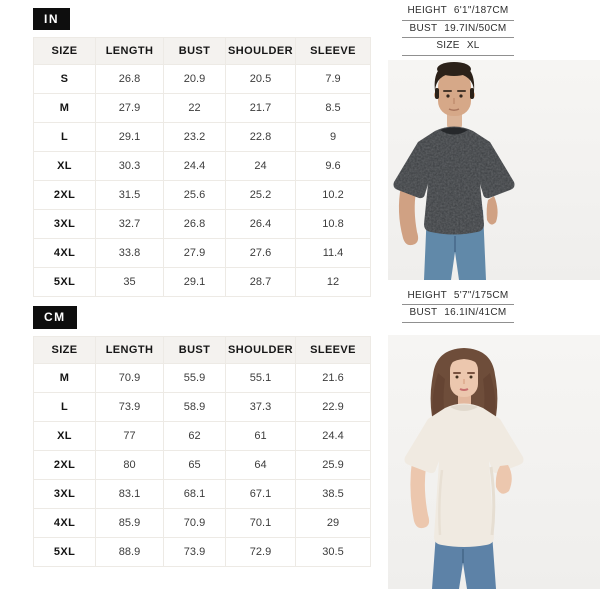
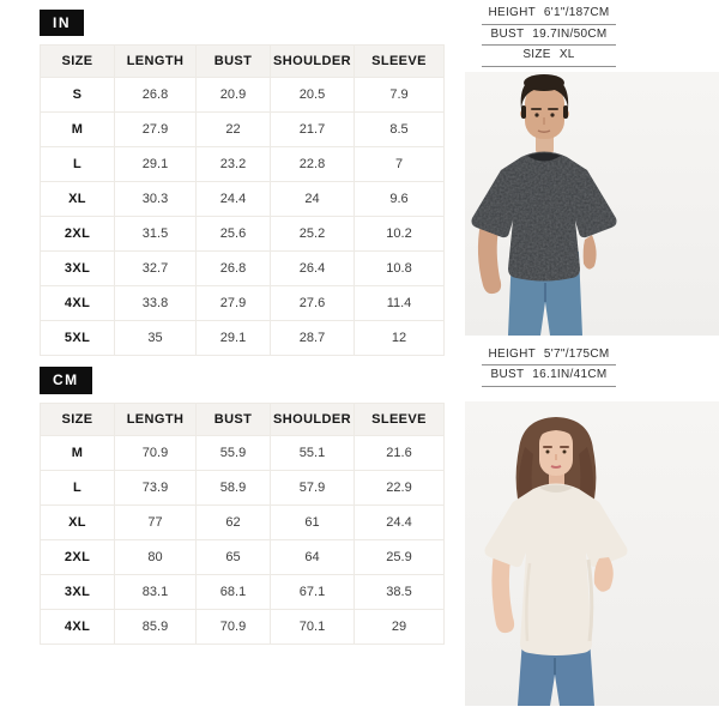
  IN
  SIZE	LENGTH	BUST	SHOULDER	SLEEVE
  S	26.8	20.9	20.5	7.9
  M	27.9	22	21.7	8.5
- L	29.1	23.2	22.8	9
+ L	29.1	23.2	22.8	7
  XL	30.3	24.4	24	9.6
  2XL	31.5	25.6	25.2	10.2
  3XL	32.7	26.8	26.4	10.8
  4XL	33.8	27.9	27.6	11.4
  5XL	35	29.1	28.7	12
  CM
  SIZE	LENGTH	BUST	SHOULDER	SLEEVE
  M	70.9	55.9	55.1	21.6
- L	73.9	58.9	37.3	22.9
+ L	73.9	58.9	57.9	22.9
  XL	77	62	61	24.4
  2XL	80	65	64	25.9
  3XL	83.1	68.1	67.1	38.5
  4XL	85.9	70.9	70.1	29
- 5XL	88.9	73.9	72.9	30.5
  HEIGHT 6'1"/187CM
  BUST 19.7IN/50CM
  SIZE XL
  HEIGHT 5'7"/175CM
  BUST 16.1IN/41CM
